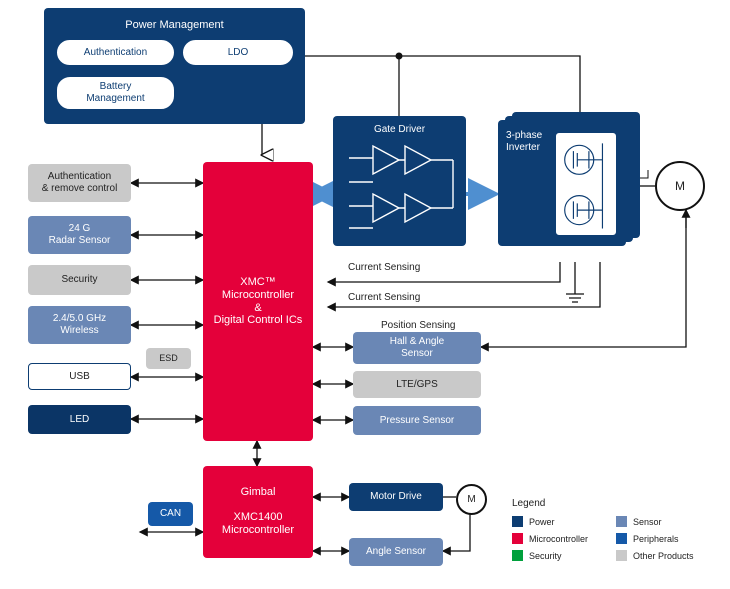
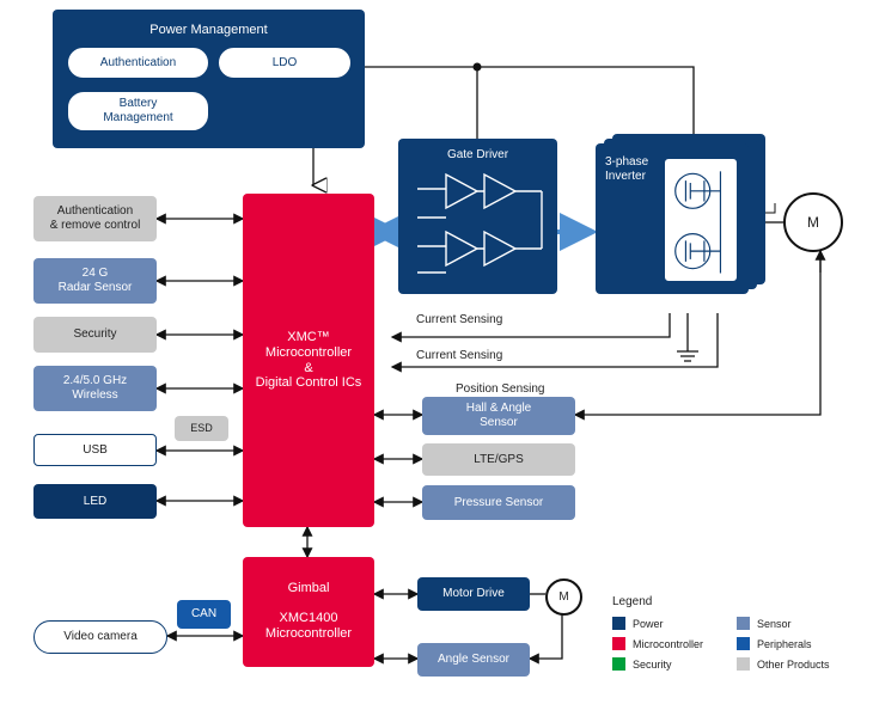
  Power Management
  Authentication
  LDO
  Battery
  Management
  Authentication
  & remove control
  24 G
  Radar Sensor
  Security
  2.4/5.0 GHz
  Wireless
  USB
  LED
  ESD
  XMC™
  Microcontroller
  &
  Digital Control ICs
  Gate Driver
  3-phase
  Inverter
  M
  Current Sensing
  Current Sensing
  Position Sensing
  Hall & Angle
  Sensor
  LTE/GPS
  Pressure Sensor
  Gimbal
  XMC1400
  Microcontroller
  CAN
+ Video camera
  Motor Drive
  M
  Angle Sensor
  Legend
  Power
  Microcontroller
  Security
  Sensor
  Peripherals
  Other Products
